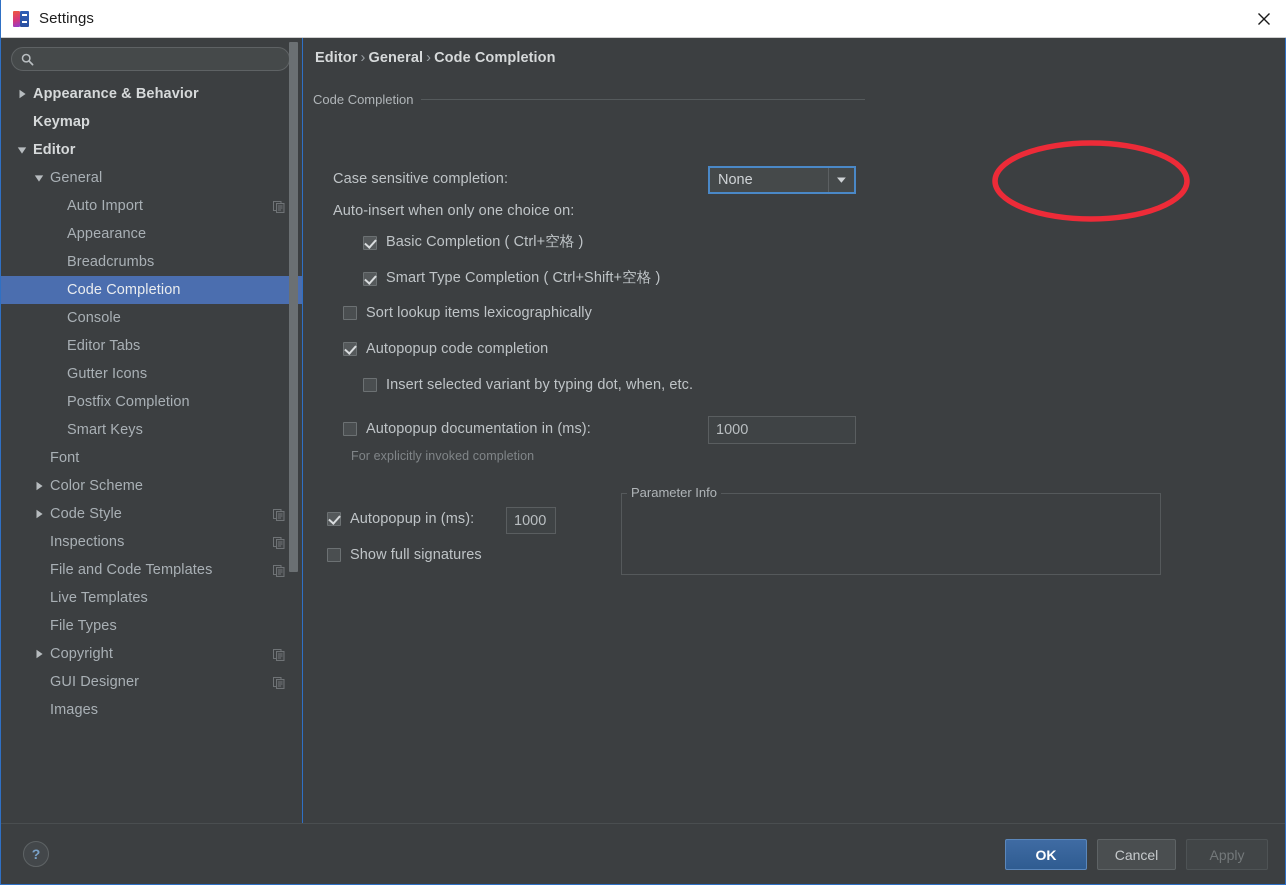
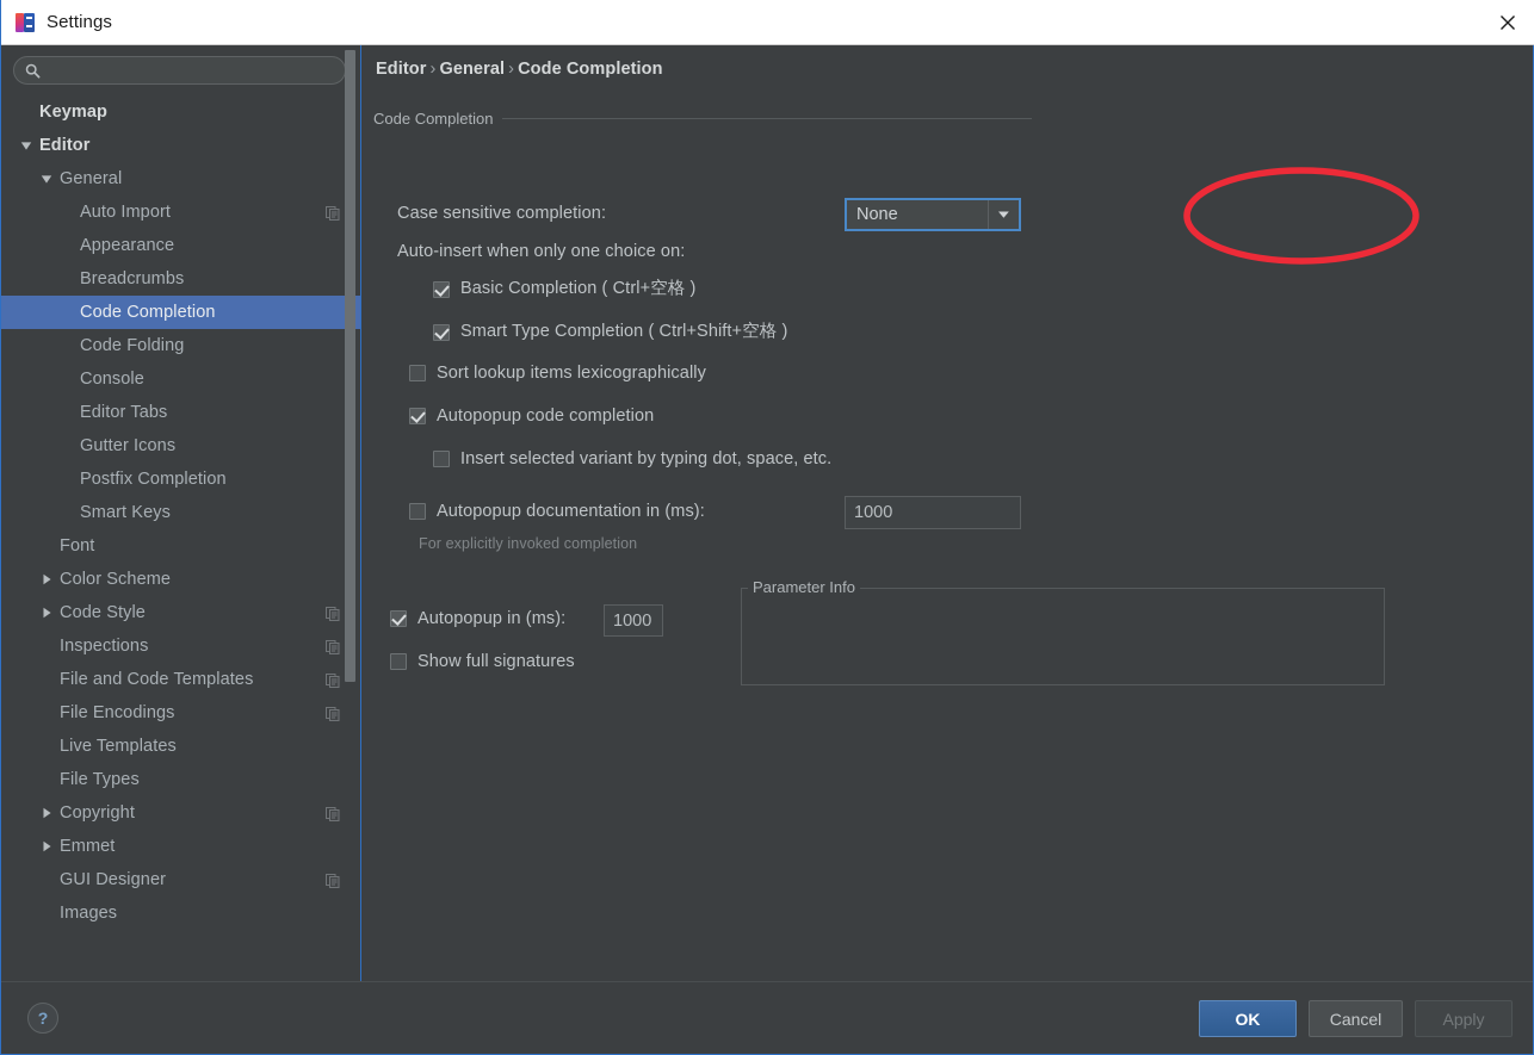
  Settings
- Appearance & Behavior
  Keymap
  Editor
  General
  Auto Import
  Appearance
  Breadcrumbs
  Code Completion
+ Code Folding
  Console
  Editor Tabs
  Gutter Icons
  Postfix Completion
  Smart Keys
  Font
  Color Scheme
  Code Style
  Inspections
  File and Code Templates
+ File Encodings
  Live Templates
  File Types
  Copyright
+ Emmet
  GUI Designer
  Images
  Editor › General › Code Completion
  Code Completion
  Case sensitive completion:
  None
  Auto-insert when only one choice on:
  Basic Completion ( Ctrl+空格 )
  Smart Type Completion ( Ctrl+Shift+空格 )
  Sort lookup items lexicographically
  Autopopup code completion
- Insert selected variant by typing dot, when, etc.
+ Insert selected variant by typing dot, space, etc.
  Autopopup documentation in (ms):
  1000
  For explicitly invoked completion
  Parameter Info
  Autopopup in (ms):
  1000
  Show full signatures
  ?
  OK
  Cancel
  Apply
